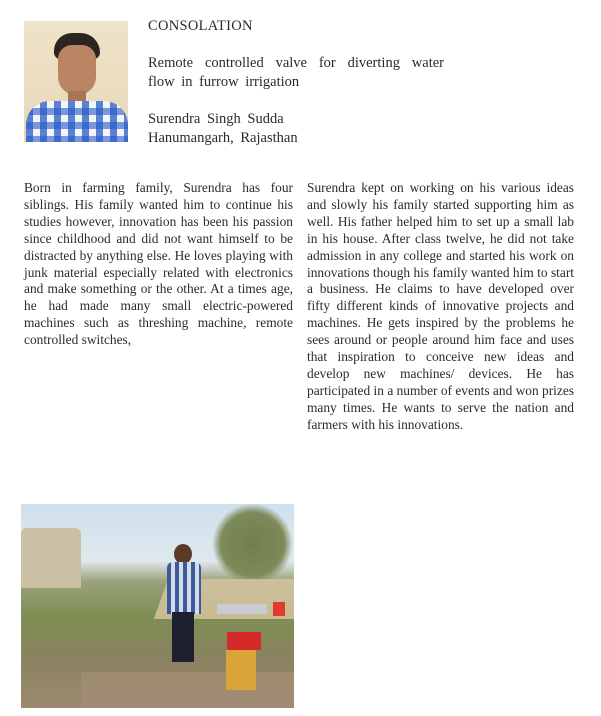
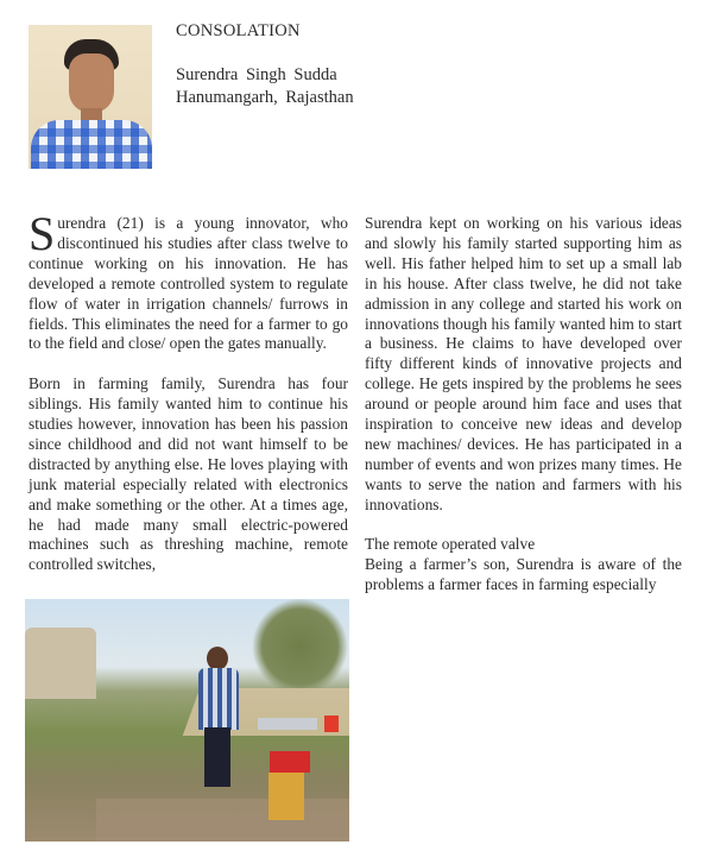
  CONSOLATION
- Remote controlled valve for diverting water flow in furrow irrigation
  Surendra Singh Sudda
  Hanumangarh, Rajasthan
+ S
+ urendra (21) is a young innovator, who discontinued his studies after class twelve to continue working on his innovation. He has developed a remote controlled system to regulate flow of water in irrigation channels/ furrows in fields. This eliminates the need for a farmer to go to the field and close/ open the gates manually.
  Born in farming family, Surendra has four siblings. His family wanted him to continue his studies however, innovation has been his passion since childhood and did not want himself to be distracted by anything else. He loves playing with junk material especially related with electronics and make something or the other. At a times age, he had made many small electric-powered machines such as threshing machine, remote controlled switches,
- Surendra kept on working on his various ideas and slowly his family started supporting him as well. His father helped him to set up a small lab in his house. After class twelve, he did not take admission in any college and started his work on innovations though his family wanted him to start a business. He claims to have developed over fifty different kinds of innovative projects and machines. He gets inspired by the problems he sees around or people around him face and uses that inspiration to conceive new ideas and develop new machines/ devices. He has participated in a number of events and won prizes many times. He wants to serve the nation and farmers with his innovations.
+ Surendra kept on working on his various ideas and slowly his family started supporting him as well. His father helped him to set up a small lab in his house. After class twelve, he did not take admission in any college and started his work on innovations though his family wanted him to start a business. He claims to have developed over fifty different kinds of innovative projects and college. He gets inspired by the problems he sees around or people around him face and uses that inspiration to conceive new ideas and develop new machines/ devices. He has participated in a number of events and won prizes many times. He wants to serve the nation and farmers with his innovations.
+ The remote operated valve
+ Being a farmer’s son, Surendra is aware of the problems a farmer faces in farming especially
